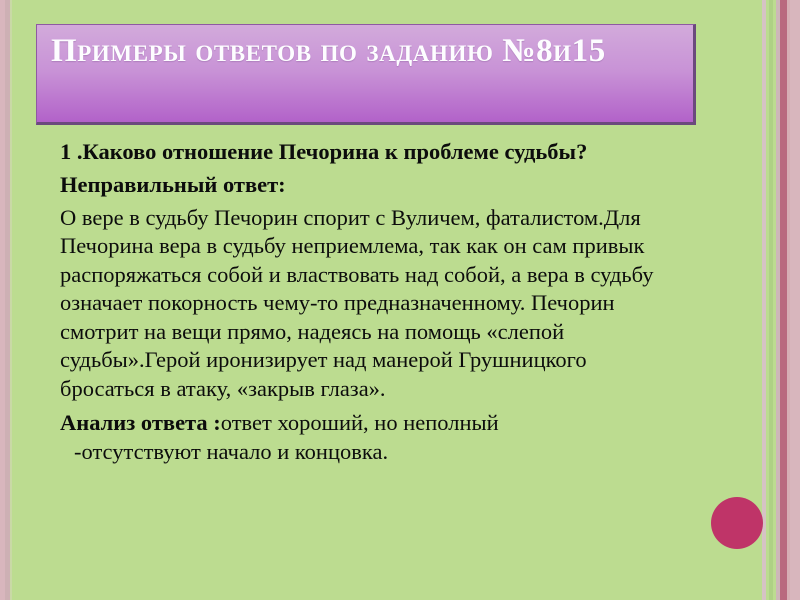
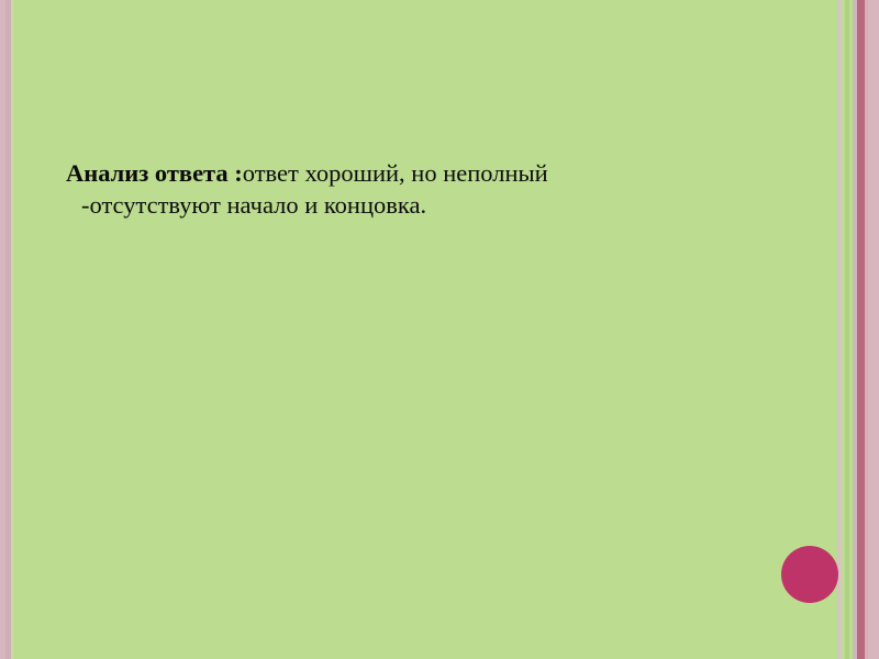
- Примеры ответов по заданию №8и15
- 1 .Каково отношение Печорина к проблеме судьбы?
- Неправильный ответ:
- О вере в судьбу Печорин спорит с Вуличем, фаталистом.Для Печорина вера в судьбу неприемлема, так как он сам привык распоряжаться собой и властвовать над собой, а вера в судьбу означает покорность чему-то предназначенному. Печорин смотрит на вещи прямо, надеясь на помощь «слепой судьбы».Герой иронизирует над манерой Грушницкого бросаться в атаку, «закрыв глаза».
  Анализ ответа :ответ хороший, но неполный
  -отсутствуют начало и концовка.
